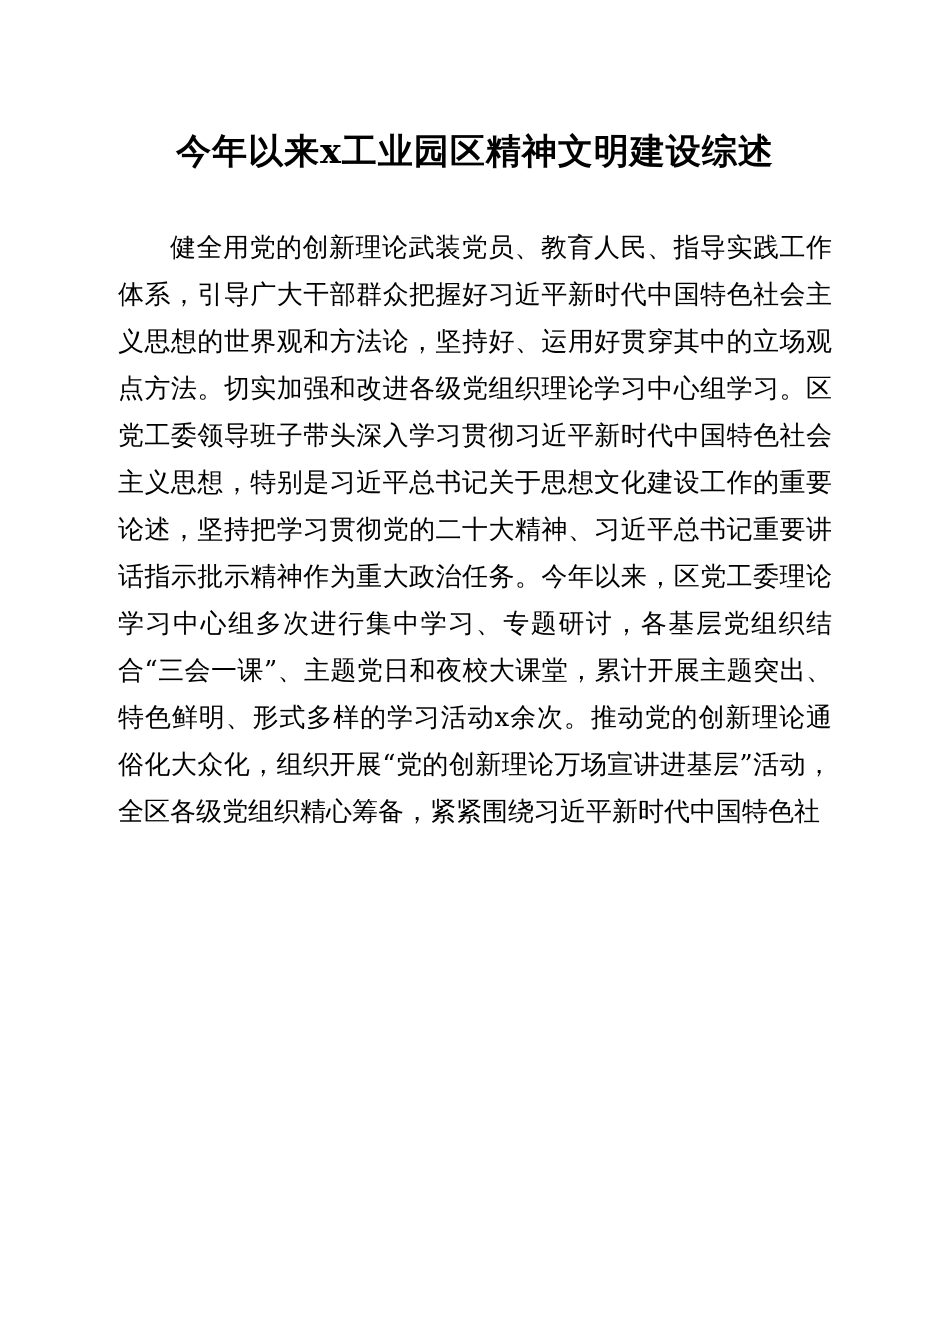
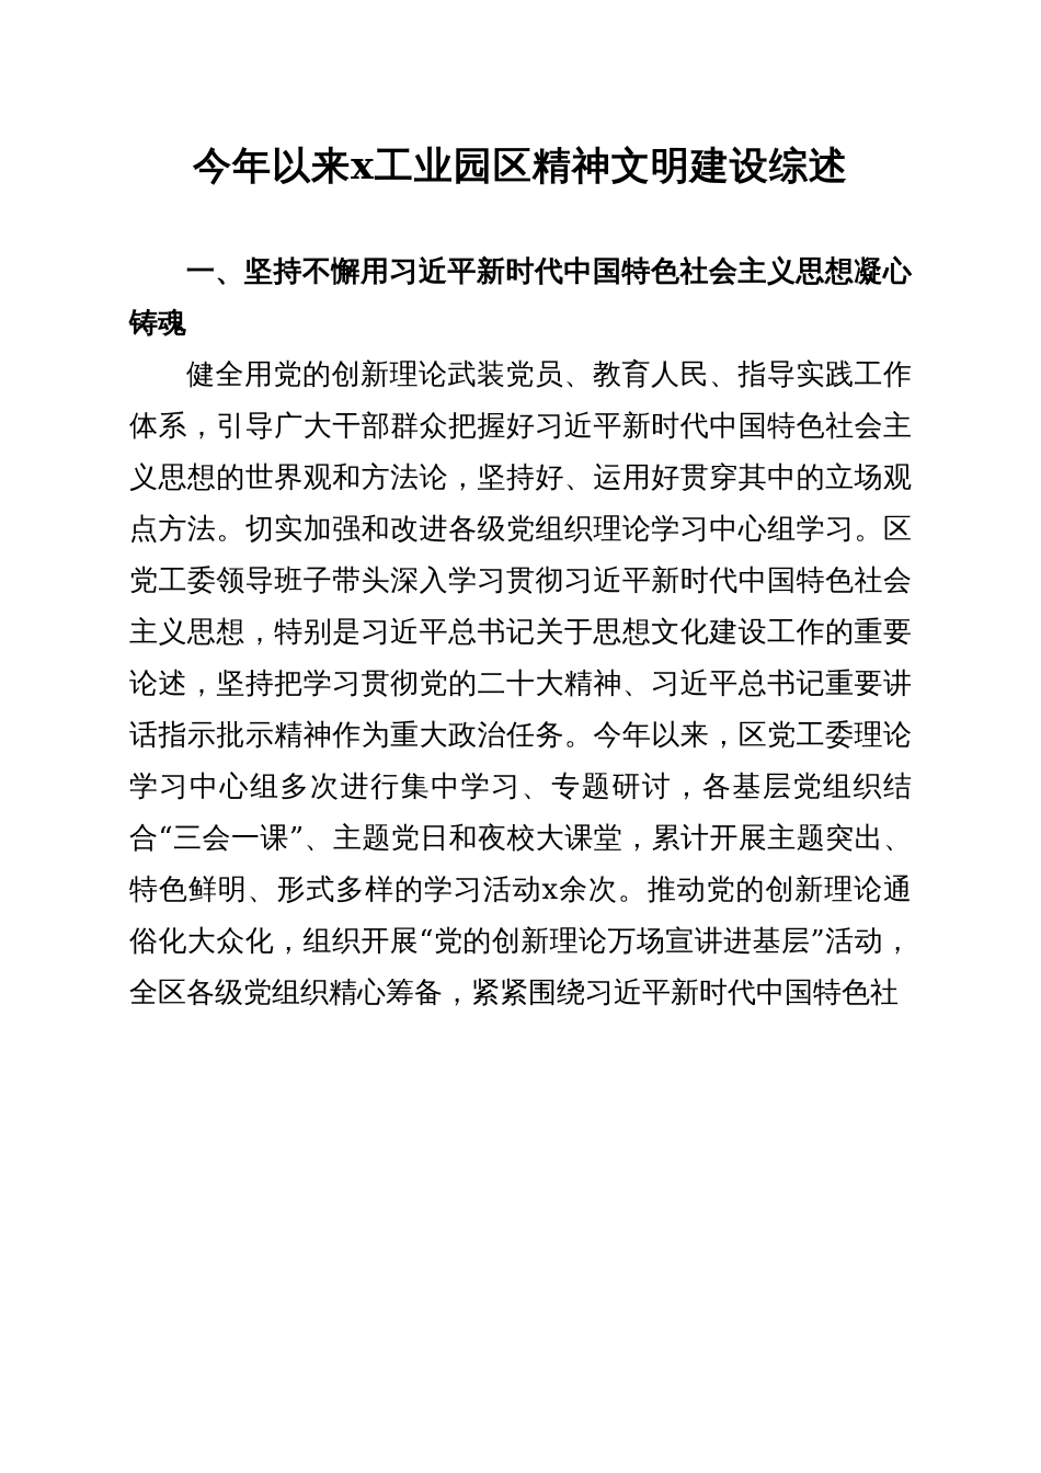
  今年以来x工业园区精神文明建设综述
+ 一、坚持不懈用习近平新时代中国特色社会主义思想凝心铸魂
  健全用党的创新理论武装党员、教育人民、指导实践工作体系，引导广大干部群众把握好习近平新时代中国特色社会主义思想的世界观和方法论，坚持好、运用好贯穿其中的立场观点方法。切实加强和改进各级党组织理论学习中心组学习。区党工委领导班子带头深入学习贯彻习近平新时代中国特色社会主义思想，特别是习近平总书记关于思想文化建设工作的重要论述，坚持把学习贯彻党的二十大精神、习近平总书记重要讲话指示批示精神作为重大政治任务。今年以来，区党工委理论学习中心组多次进行集中学习、专题研讨，各基层党组织结合“三会一课”、主题党日和夜校大课堂，累计开展主题突出、特色鲜明、形式多样的学习活动x余次。推动党的创新理论通俗化大众化，组织开展“党的创新理论万场宣讲进基层”活动，全区各级党组织精心筹备，紧紧围绕习近平新时代中国特色社
